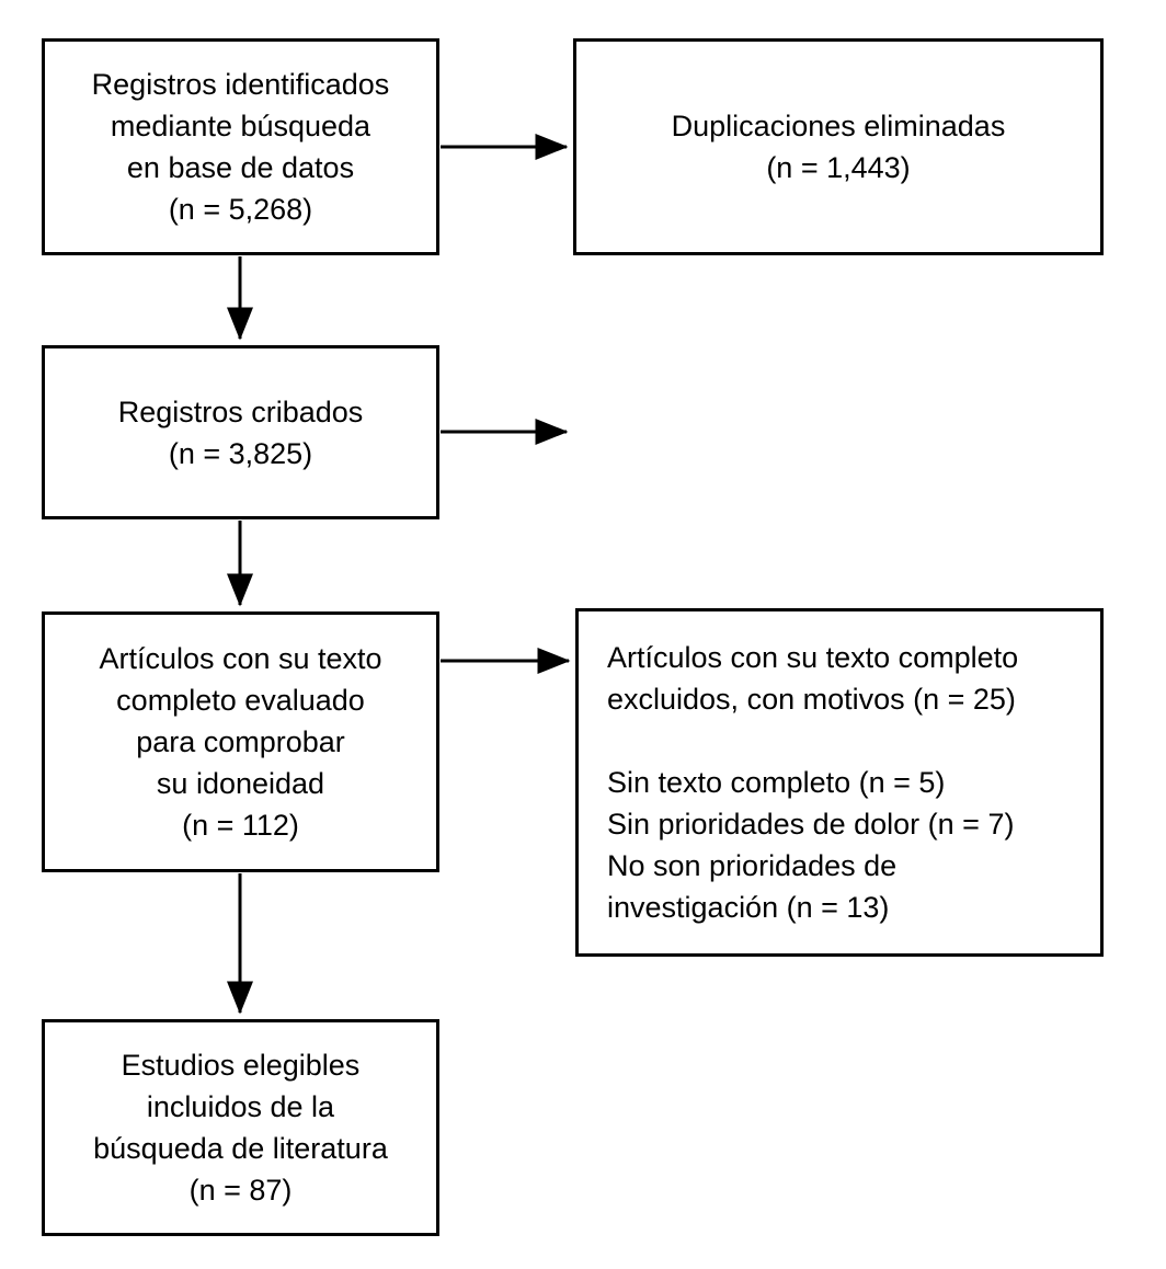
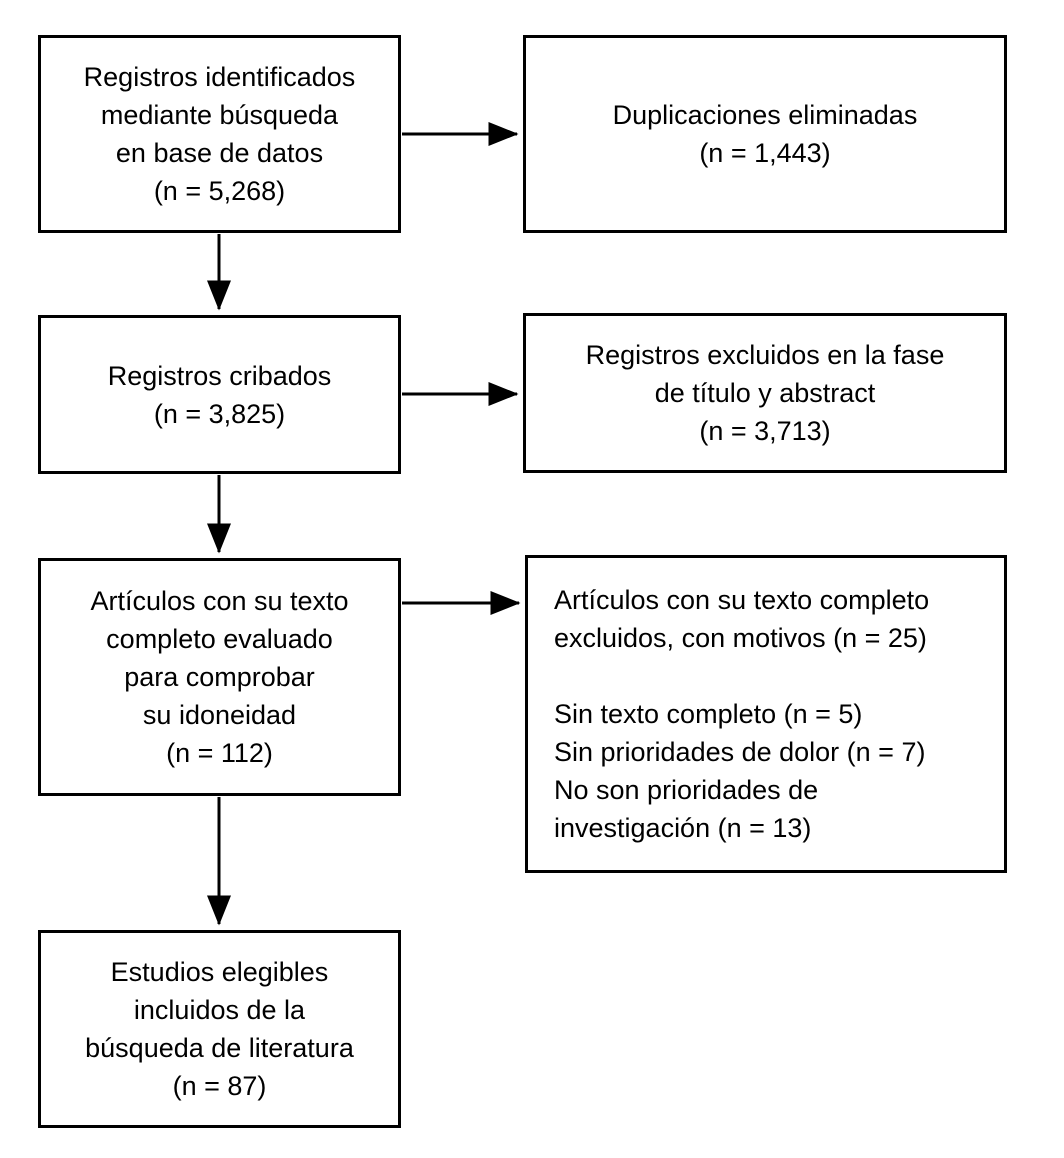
  Registros identificados
  mediante búsqueda
  en base de datos
  (n = 5,268)
  Duplicaciones eliminadas
  (n = 1,443)
  Registros cribados
  (n = 3,825)
+ Registros excluidos en la fase
+ de título y abstract
+ (n = 3,713)
  Artículos con su texto
  completo evaluado
  para comprobar
  su idoneidad
  (n = 112)
  Artículos con su texto completo
  excluidos, con motivos (n = 25)
  Sin texto completo (n = 5)
  Sin prioridades de dolor (n = 7)
  No son prioridades de
  investigación (n = 13)
  Estudios elegibles
  incluidos de la
  búsqueda de literatura
  (n = 87)
